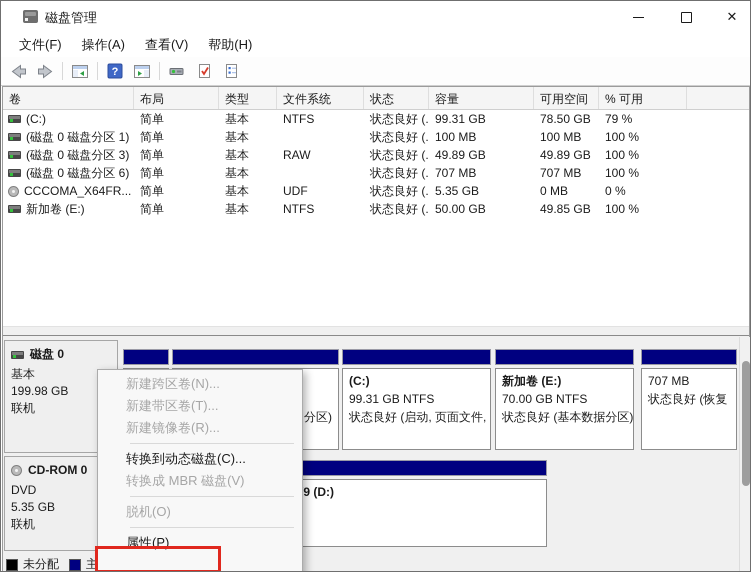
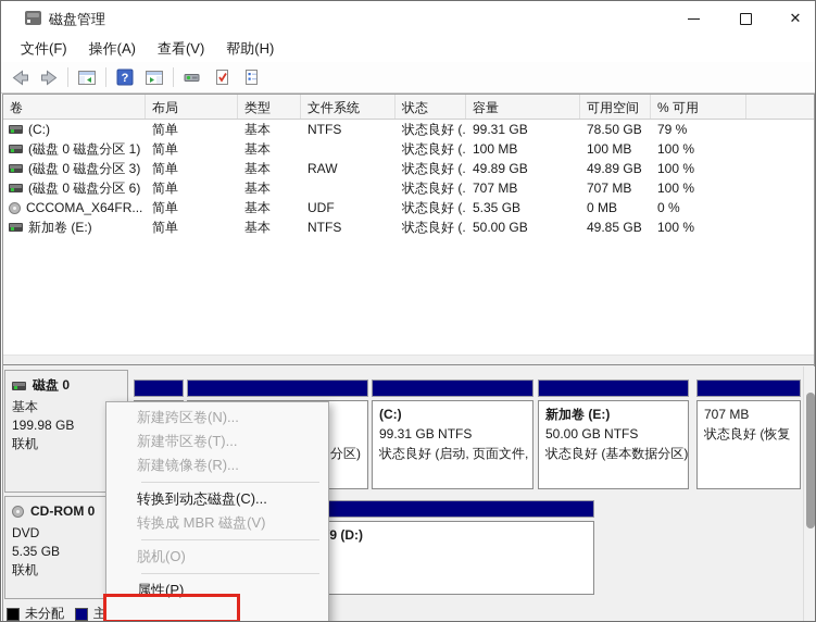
  磁盘管理
  ✕
  文件(F)
  操作(A)
  查看(V)
  帮助(H)
  ?
  卷
  布局
  类型
  文件系统
  状态
  容量
  可用空间
  % 可用
  (C:)
  简单
  基本
  NTFS
  状态良好 (.
  99.31 GB
  78.50 GB
  79 %
  (磁盘 0 磁盘分区 1)
  简单
  基本
  状态良好 (.
  100 MB
  100 MB
  100 %
  (磁盘 0 磁盘分区 3)
  简单
  基本
  RAW
  状态良好 (.
  49.89 GB
  49.89 GB
  100 %
  (磁盘 0 磁盘分区 6)
  简单
  基本
  状态良好 (.
  707 MB
  707 MB
  100 %
  CCCOMA_X64FR...
  简单
  基本
  UDF
  状态良好 (.
  5.35 GB
  0 MB
  0 %
  新加卷 (E:)
  简单
  基本
  NTFS
  状态良好 (.
  50.00 GB
  49.85 GB
  100 %
  磁盘 0
  基本
  199.98 GB
  联机
  分区)
  (C:)
  99.31 GB NTFS
  状态良好 (启动, 页面文件,
  新加卷 (E:)
- 70.00 GB NTFS
+ 50.00 GB NTFS
  状态良好 (基本数据分区)
  707 MB
  状态良好 (恢复
  CD-ROM 0
  DVD
  5.35 GB
  联机
  未分配
  新建跨区卷(N)...
  新建带区卷(T)...
  新建镜像卷(R)...
  转换到动态磁盘(C)...
  转换成 MBR 磁盘(V)
  脱机(O)
  属性(P)
